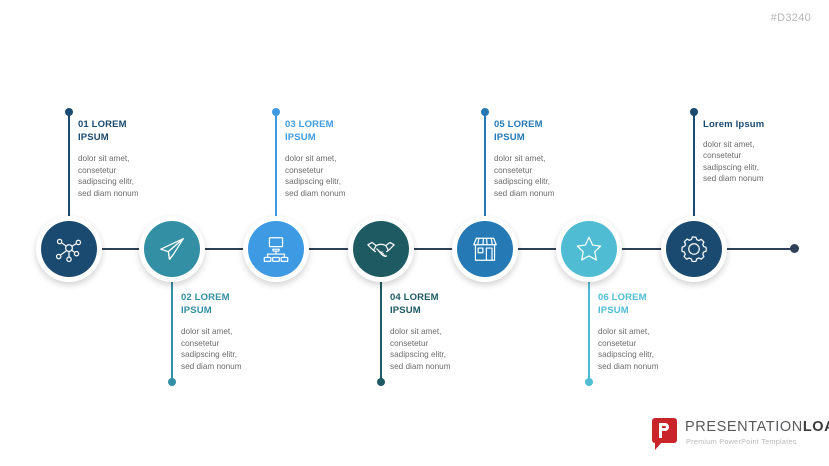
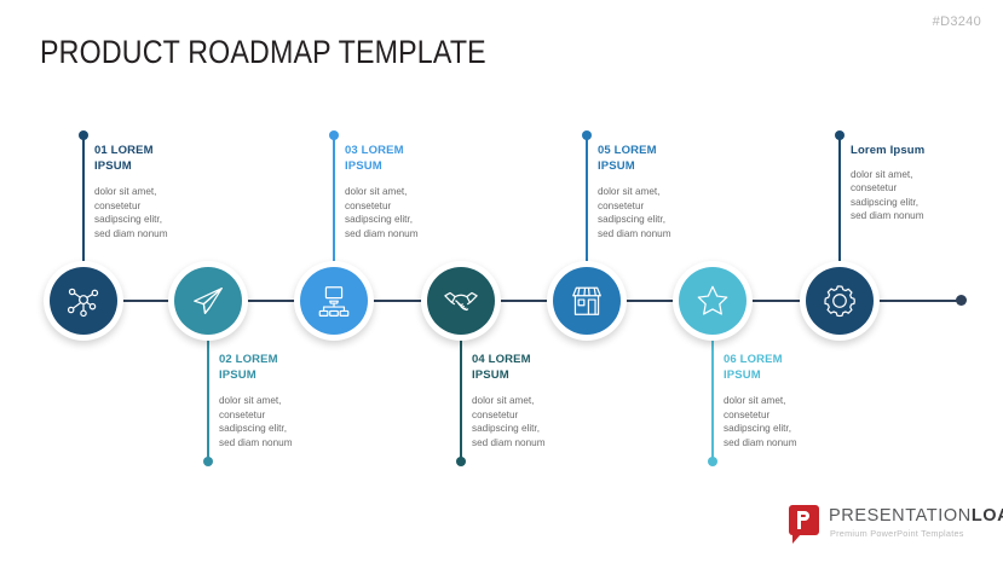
  #D3240
+ PRODUCT ROADMAP TEMPLATE
  01 LOREM
  IPSUM
  dolor sit amet,
  consetetur
  sadipscing elitr,
  sed diam nonum
  02 LOREM
  IPSUM
  dolor sit amet,
  consetetur
  sadipscing elitr,
  sed diam nonum
  03 LOREM
  IPSUM
  dolor sit amet,
  consetetur
  sadipscing elitr,
  sed diam nonum
  04 LOREM
  IPSUM
  dolor sit amet,
  consetetur
  sadipscing elitr,
  sed diam nonum
  05 LOREM
  IPSUM
  dolor sit amet,
  consetetur
  sadipscing elitr,
  sed diam nonum
  06 LOREM
  IPSUM
  dolor sit amet,
  consetetur
  sadipscing elitr,
  sed diam nonum
  Lorem Ipsum
  dolor sit amet,
  consetetur
  sadipscing elitr,
  sed diam nonum
  PRESENTATIONLO
  Premium PowerPoint Templates
